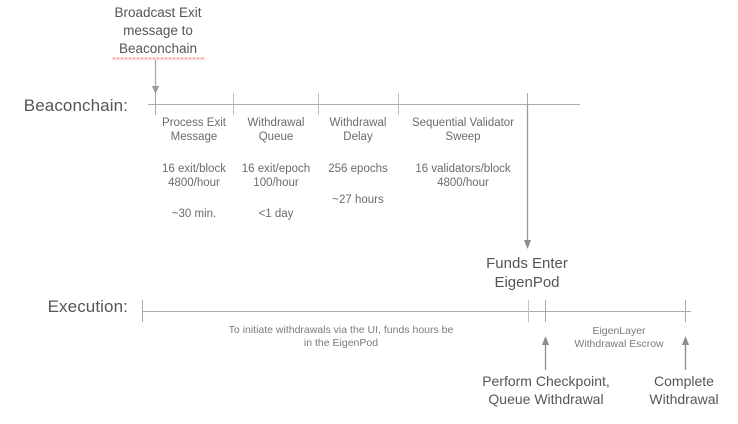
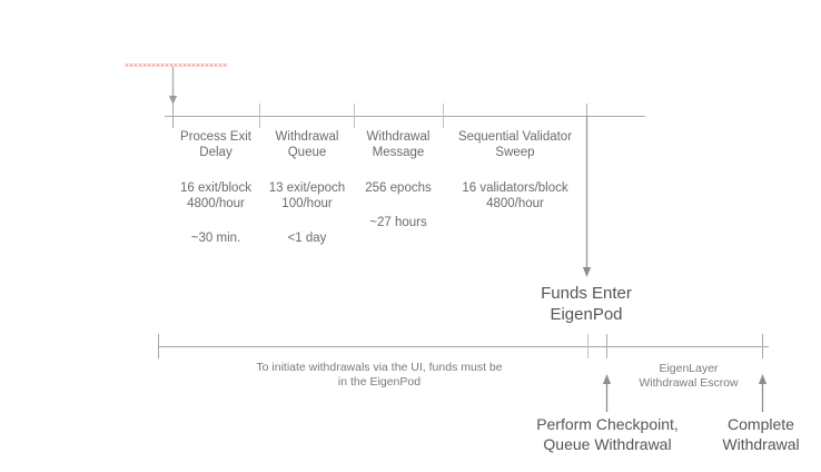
- Broadcast Exit
- message to
- Beaconchain
- Beaconchain:
  Process Exit
- Message
+ Delay
  16 exit/block
  4800/hour
  ~30 min.
  Withdrawal
  Queue
- 16 exit/epoch
+ 13 exit/epoch
  100/hour
  <1 day
  Withdrawal
- Delay
+ Message
  256 epochs
  ~27 hours
  Sequential Validator
  Sweep
  16 validators/block
  4800/hour
  Funds Enter
  EigenPod
- Execution:
- To initiate withdrawals via the UI, funds hours be
+ To initiate withdrawals via the UI, funds must be
  in the EigenPod
  EigenLayer
  Withdrawal Escrow
  Perform Checkpoint,
  Queue Withdrawal
  Complete
  Withdrawal
